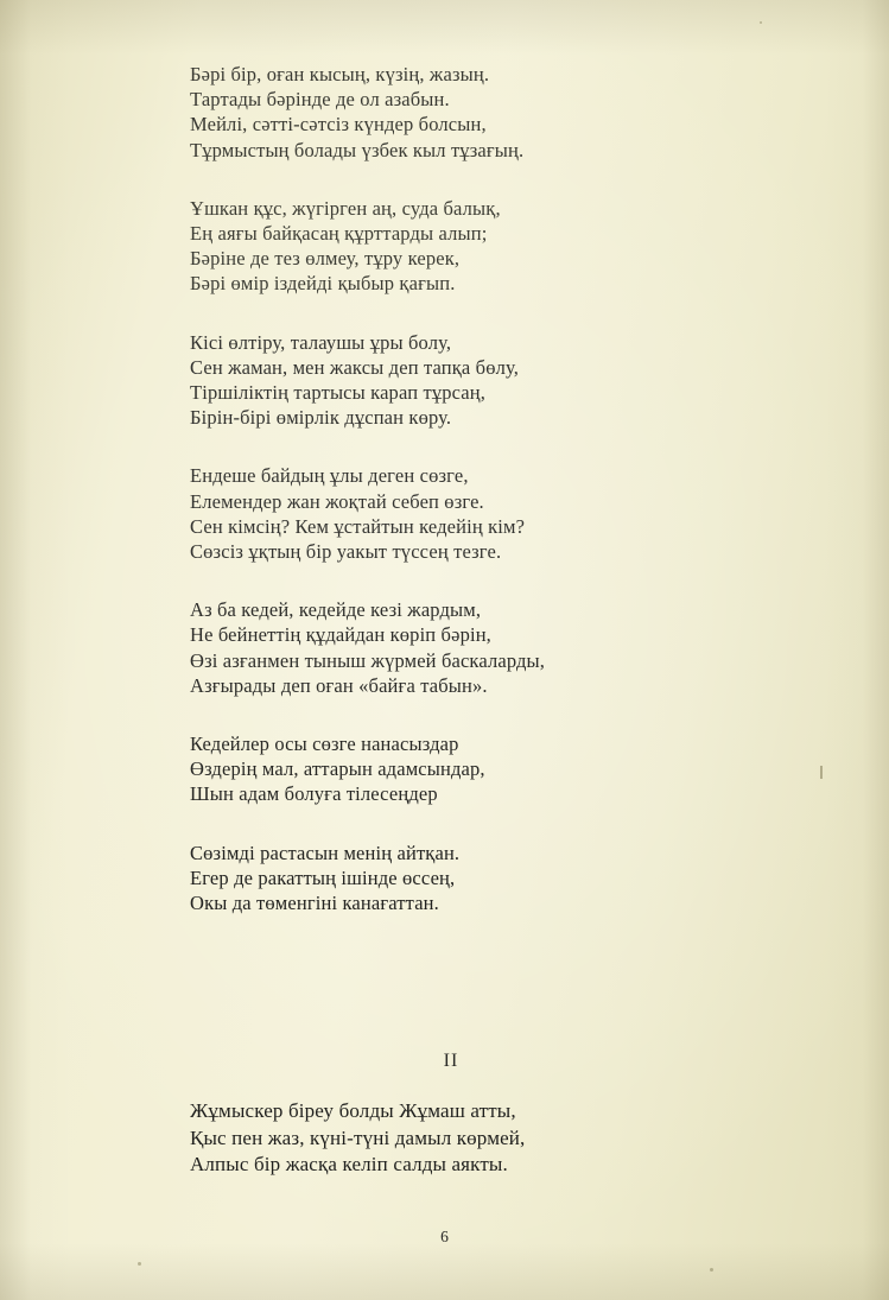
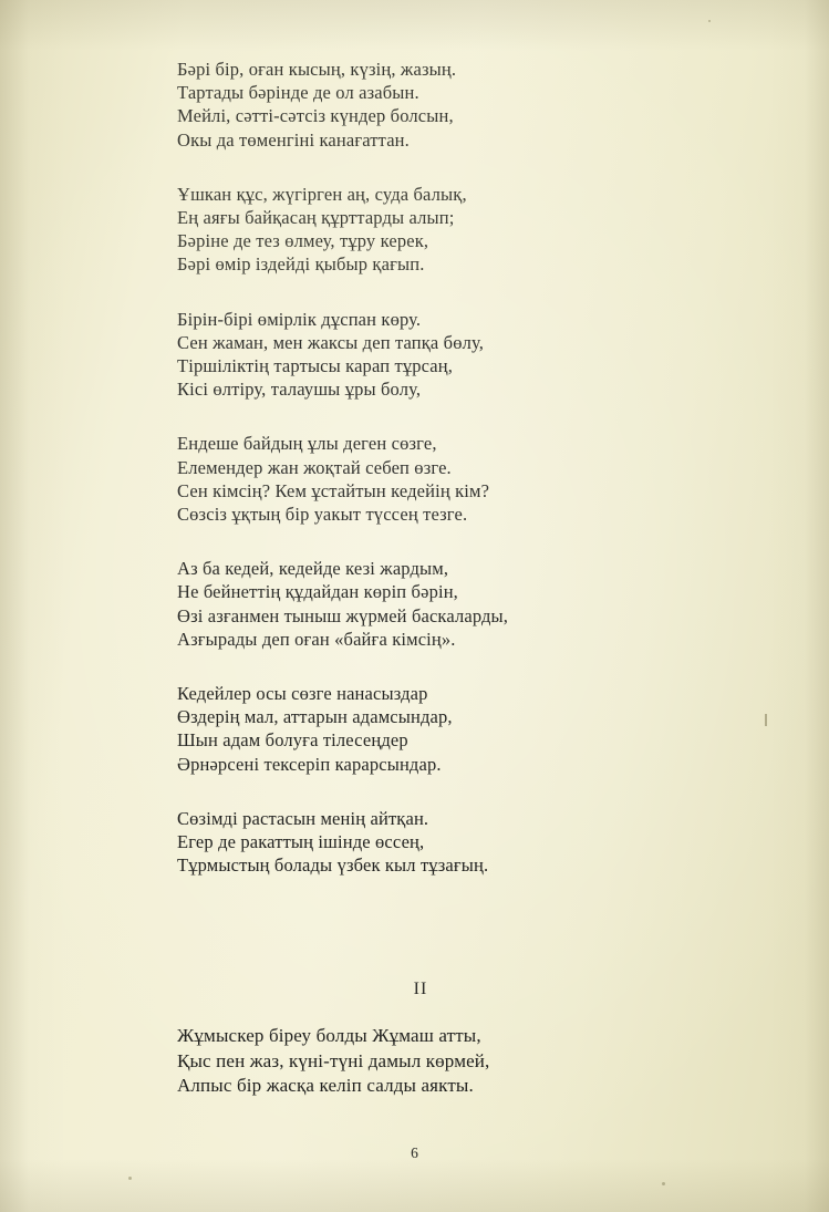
  Бәрі бір, оған кысың, күзің, жазың.
  Тартады бәрінде де ол азабын.
  Мейлі, сәтті-сәтсіз күндер болсын,
- Тұрмыстың болады үзбек кыл тұзағың.
+ Окы да төменгіні канағаттан.
  Ұшкан құс, жүгірген аң, суда балық,
  Ең аяғы байқасаң құрттарды алып;
  Бәріне де тез өлмеу, тұру керек,
  Бәрі өмір іздейді қыбыр қағып.
- Кісі өлтіру, талаушы ұры болу,
+ Бірін-бірі өмірлік дұспан көру.
  Сен жаман, мен жаксы деп тапқа бөлу,
  Тіршіліктің тартысы карап тұрсаң,
- Бірін-бірі өмірлік дұспан көру.
+ Кісі өлтіру, талаушы ұры болу,
  Ендеше байдың ұлы деген сөзге,
  Елемендер жан жоқтай себеп өзге.
  Сен кімсің? Кем ұстайтын кедейің кім?
  Сөзсіз ұқтың бір уакыт түссең тезге.
  Аз ба кедей, кедейде кезі жардым,
  Не бейнеттің құдайдан көріп бәрін,
  Өзі азғанмен тыныш жүрмей баскаларды,
- Азғырады деп оған «байға табын».
+ Азғырады деп оған «байға кімсің».
  Кедейлер осы сөзге нанасыздар
  Өздерің мал, аттарын адамсындар,
  Шын адам болуға тілесеңдер
+ Әрнәрсені тексеріп карарсындар.
  Сөзімді растасын менің айтқан.
  Егер де ракаттың ішінде өссең,
- Окы да төменгіні канағаттан.
+ Тұрмыстың болады үзбек кыл тұзағың.
  II
  Жұмыскер біреу болды Жұмаш атты,
  Қыс пен жаз, күні-түні дамыл көрмей,
  Алпыс бір жасқа келіп салды аякты.
  6
